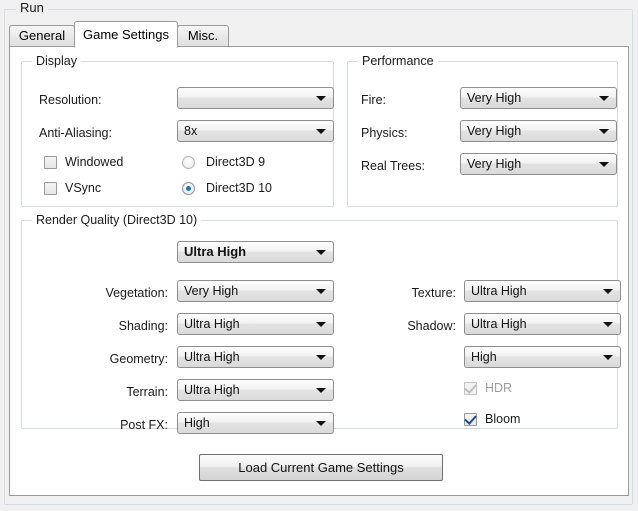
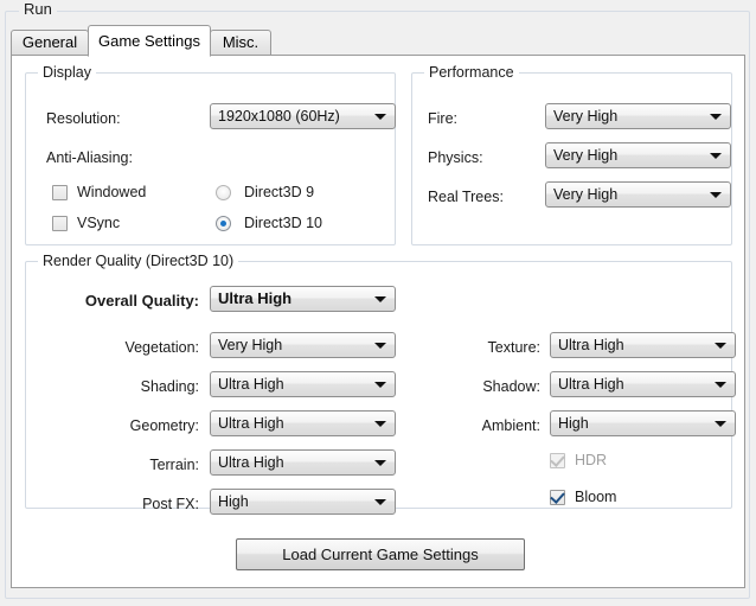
  Run
  General
  Game Settings
  Misc.
  Display
  Resolution:
+ 1920x1080 (60Hz)
  Anti-Aliasing:
- 8x
  Windowed
  VSync
  Direct3D 9
  Direct3D 10
  Performance
  Fire:
  Very High
  Physics:
  Very High
  Real Trees:
  Very High
  Render Quality (Direct3D 10)
+ Overall Quality:
  Ultra High
  Vegetation:
  Very High
  Shading:
  Ultra High
  Geometry:
  Ultra High
  Terrain:
  Ultra High
  Post FX:
  High
  Texture:
  Ultra High
  Shadow:
  Ultra High
+ Ambient:
  High
  HDR
  Bloom
  Load Current Game Settings
